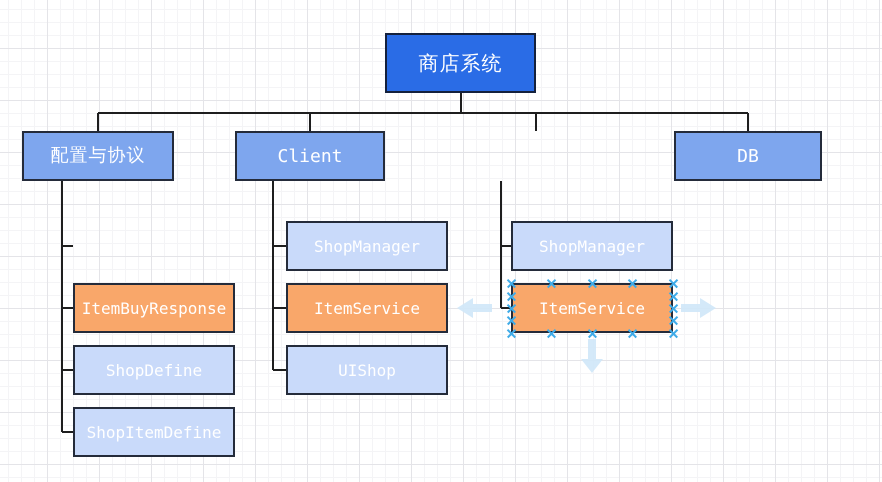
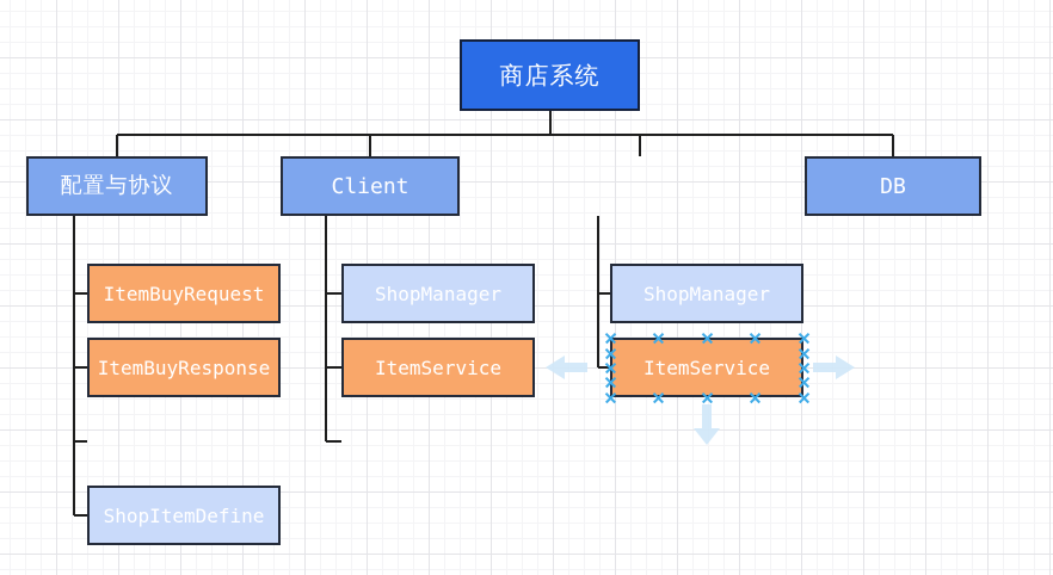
  商店系统
  配置与协议
  Client
  DB
+ ItemBuyRequest
  ItemBuyResponse
- ShopDefine
  ShopItemDefine
  ShopManager
  ItemService
- UIShop
  ShopManager
  ItemService
